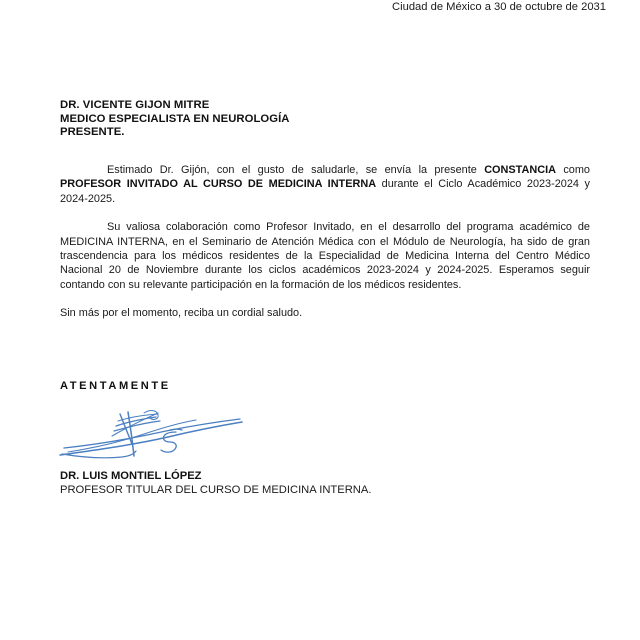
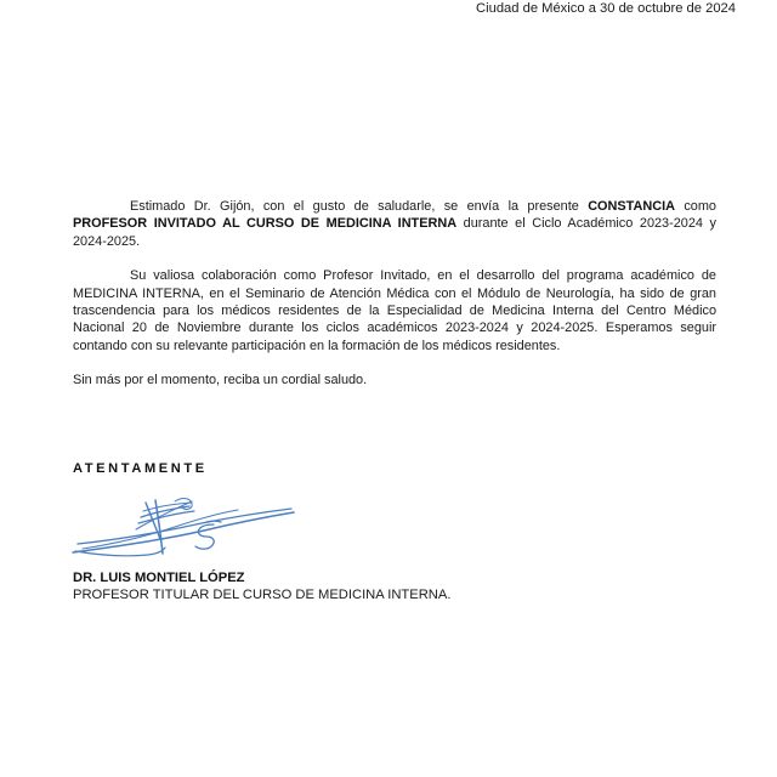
- Ciudad de México a 30 de octubre de 2031
+ Ciudad de México a 30 de octubre de 2024
- DR. VICENTE GIJON MITRE
- MEDICO ESPECIALISTA EN NEUROLOGÍA
- PRESENTE.
  Estimado Dr. Gijón, con el gusto de saludarle, se envía la presente CONSTANCIA como PROFESOR INVITADO AL CURSO DE MEDICINA INTERNA durante el Ciclo Académico 2023-2024 y 2024-2025.
  Su valiosa colaboración como Profesor Invitado, en el desarrollo del programa académico de MEDICINA INTERNA, en el Seminario de Atención Médica con el Módulo de Neurología, ha sido de gran trascendencia para los médicos residentes de la Especialidad de Medicina Interna del Centro Médico Nacional 20 de Noviembre durante los ciclos académicos 2023-2024 y 2024-2025. Esperamos seguir contando con su relevante participación en la formación de los médicos residentes.
  Sin más por el momento, reciba un cordial saludo.
  ATENTAMENTE
  DR. LUIS MONTIEL LÓPEZ
  PROFESOR TITULAR DEL CURSO DE MEDICINA INTERNA.
